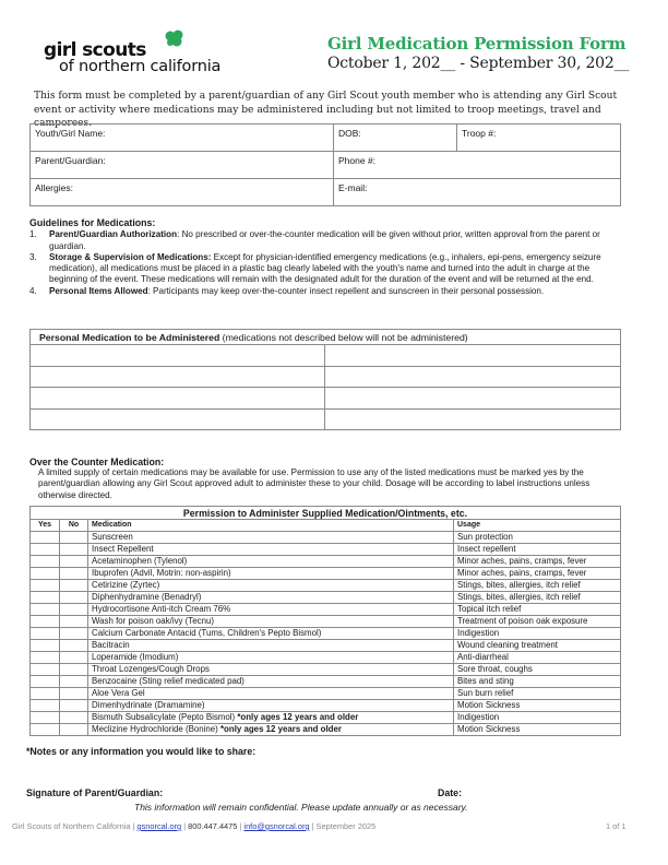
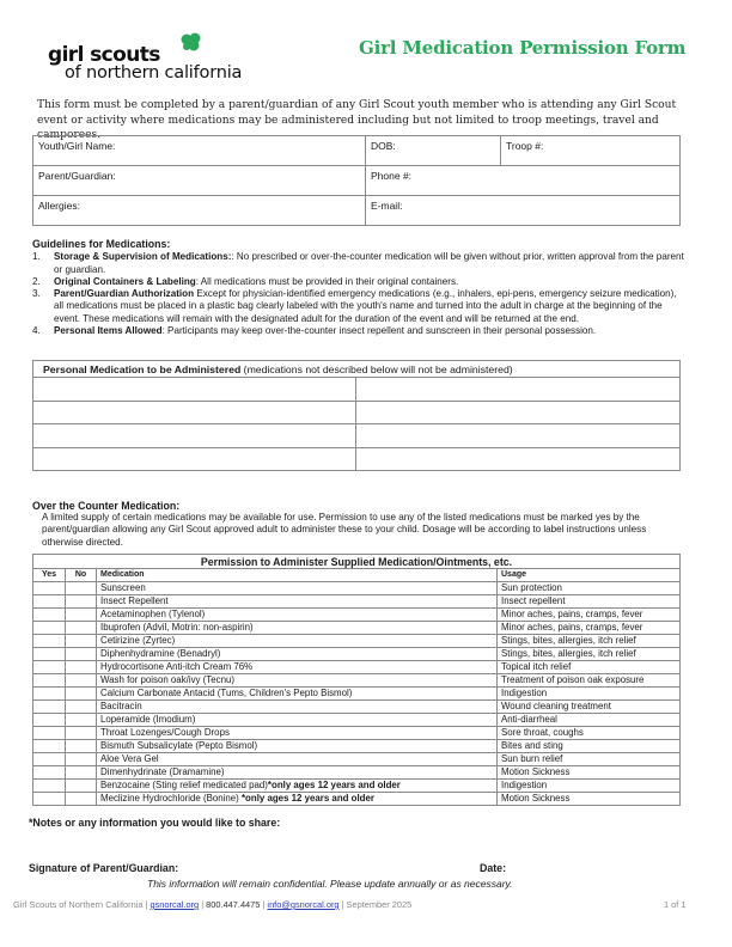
  girl scouts
  of northern california
  Girl Medication Permission Form
- October 1, 202__ - September 30, 202__
  This form must be completed by a parent/guardian of any Girl Scout youth member who is attending any Girl Scout event or activity where medications may be administered including but not limited to troop meetings, travel and camporees.
  Youth/Girl Name:	DOB:	Troop #:
  Parent/Guardian:	Phone #:
  Allergies:	E-mail:
  Guidelines for Medications:
  1.
- Parent/Guardian Authorization: No prescribed or over-the-counter medication will be given without prior, written approval from the parent or guardian.
+ Storage & Supervision of Medications:: No prescribed or over-the-counter medication will be given without prior, written approval from the parent or guardian.
+ 2.
+ Original Containers & Labeling: All medications must be provided in their original containers.
  3.
- Storage & Supervision of Medications: Except for physician-identified emergency medications (e.g., inhalers, epi-pens, emergency seizure medication), all medications must be placed in a plastic bag clearly labeled with the youth's name and turned into the adult in charge at the beginning of the event. These medications will remain with the designated adult for the duration of the event and will be returned at the end.
+ Parent/Guardian Authorization Except for physician-identified emergency medications (e.g., inhalers, epi-pens, emergency seizure medication), all medications must be placed in a plastic bag clearly labeled with the youth's name and turned into the adult in charge at the beginning of the event. These medications will remain with the designated adult for the duration of the event and will be returned at the end.
  4.
  Personal Items Allowed: Participants may keep over-the-counter insect repellent and sunscreen in their personal possession.
  Personal Medication to be Administered (medications not described below will not be administered)
  Over the Counter Medication:
  A limited supply of certain medications may be available for use. Permission to use any of the listed medications must be marked yes by the parent/guardian allowing any Girl Scout approved adult to administer these to your child. Dosage will be according to label instructions unless otherwise directed.
  Permission to Administer Supplied Medication/Ointments, etc.
  		Sunscreen	Sun protection
  		Insect Repellent	Insect repellent
  		Acetaminophen (Tylenol)	Minor aches, pains, cramps, fever
  		Ibuprofen (Advil, Motrin: non-aspirin)	Minor aches, pains, cramps, fever
  		Cetirizine (Zyrtec)	Stings, bites, allergies, itch relief
  		Diphenhydramine (Benadryl)	Stings, bites, allergies, itch relief
  		Hydrocortisone Anti-itch Cream 76%	Topical itch relief
  		Wash for poison oak/ivy (Tecnu)	Treatment of poison oak exposure
  		Calcium Carbonate Antacid (Tums, Children's Pepto Bismol)	Indigestion
  		Bacitracin	Wound cleaning treatment
  		Loperamide (Imodium)	Anti-diarrheal
  		Throat Lozenges/Cough Drops	Sore throat, coughs
- 		Benzocaine (Sting relief medicated pad)	Bites and sting
+ 		Bismuth Subsalicylate (Pepto Bismol)	Bites and sting
  		Aloe Vera Gel	Sun burn relief
  		Dimenhydrinate (Dramamine)	Motion Sickness
- 		Bismuth Subsalicylate (Pepto Bismol) *only ages 12 years and older	Indigestion
+ 		Benzocaine (Sting relief medicated pad)*only ages 12 years and older	Indigestion
  		Meclizine Hydrochloride (Bonine) *only ages 12 years and older	Motion Sickness
  *Notes or any information you would like to share:
  Signature of Parent/Guardian:
  Date:
  This information will remain confidential. Please update annually or as necessary.
  Girl Scouts of Northern California | gsnorcal.org | 800.447.4475 | info@gsnorcal.org | September 2025
  1 of 1
